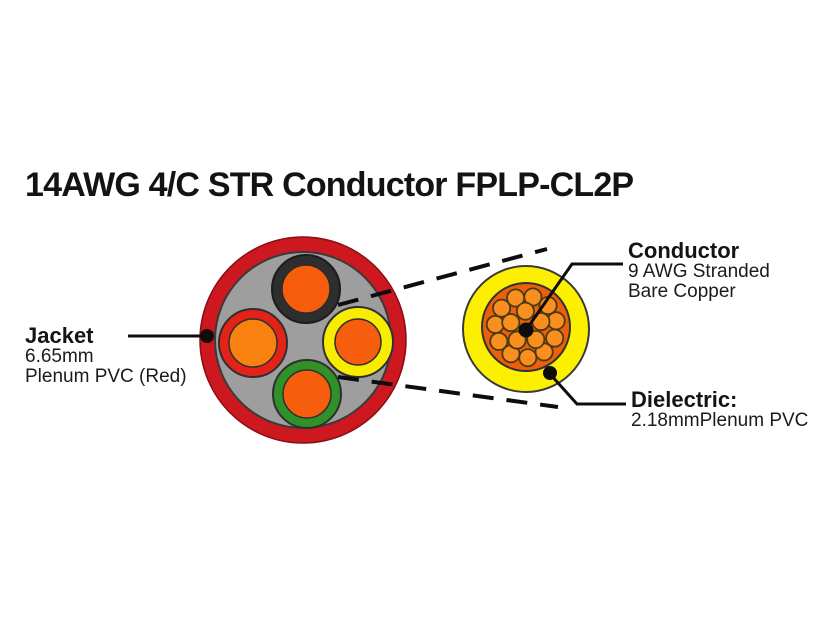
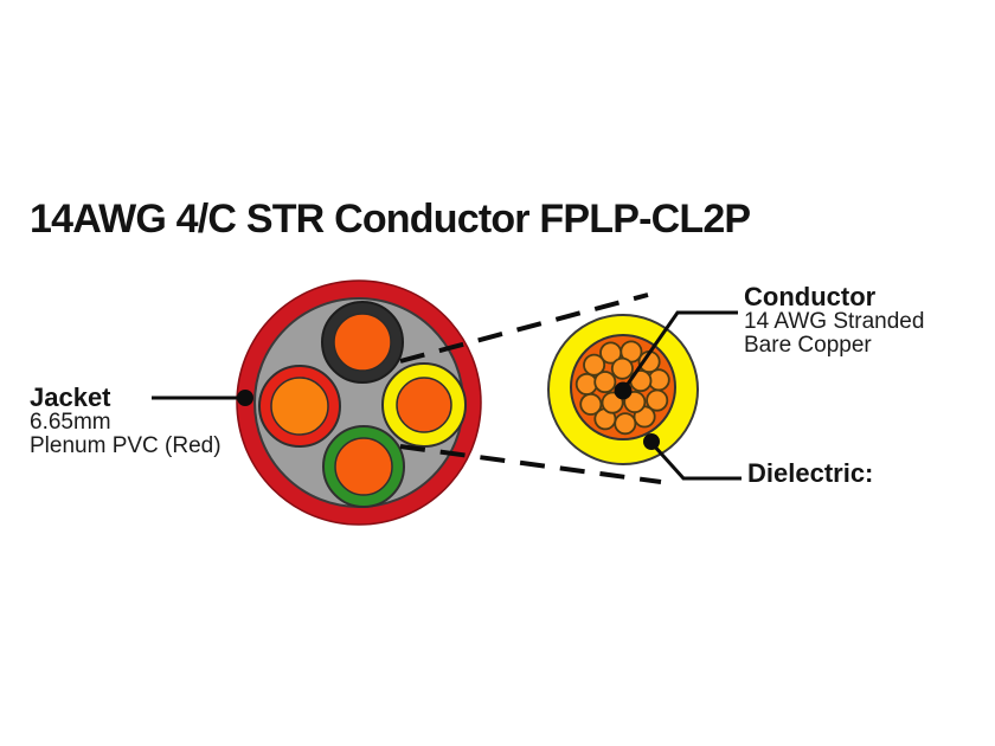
  14AWG 4/C STR Conductor FPLP-CL2P
  Jacket
  6.65mm
  Plenum PVC (Red)
  Conductor
- 9 AWG Stranded
+ 14 AWG Stranded
  Bare Copper
  Dielectric:
- 2.18mmPlenum PVC
